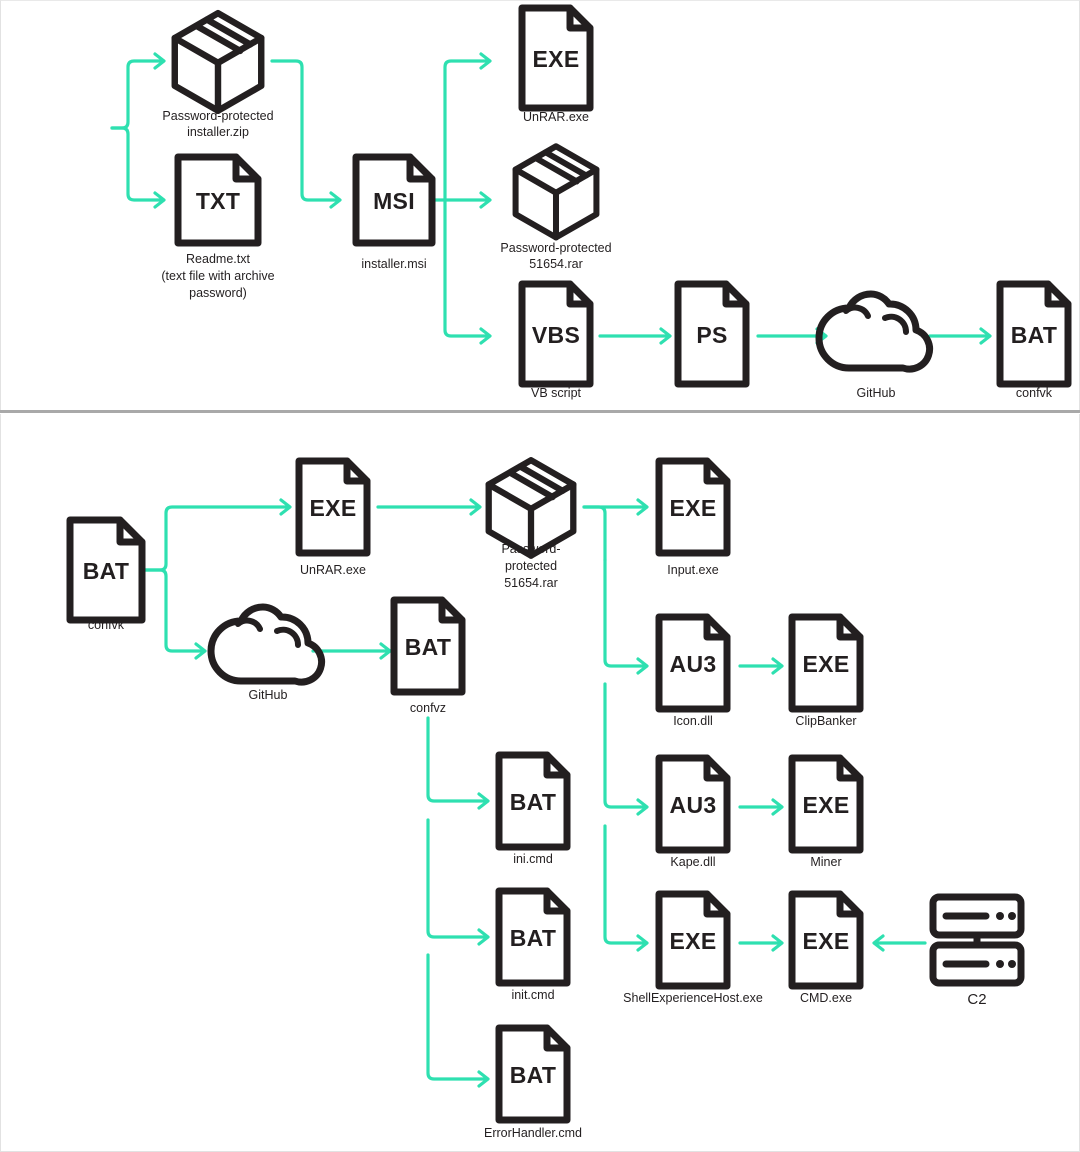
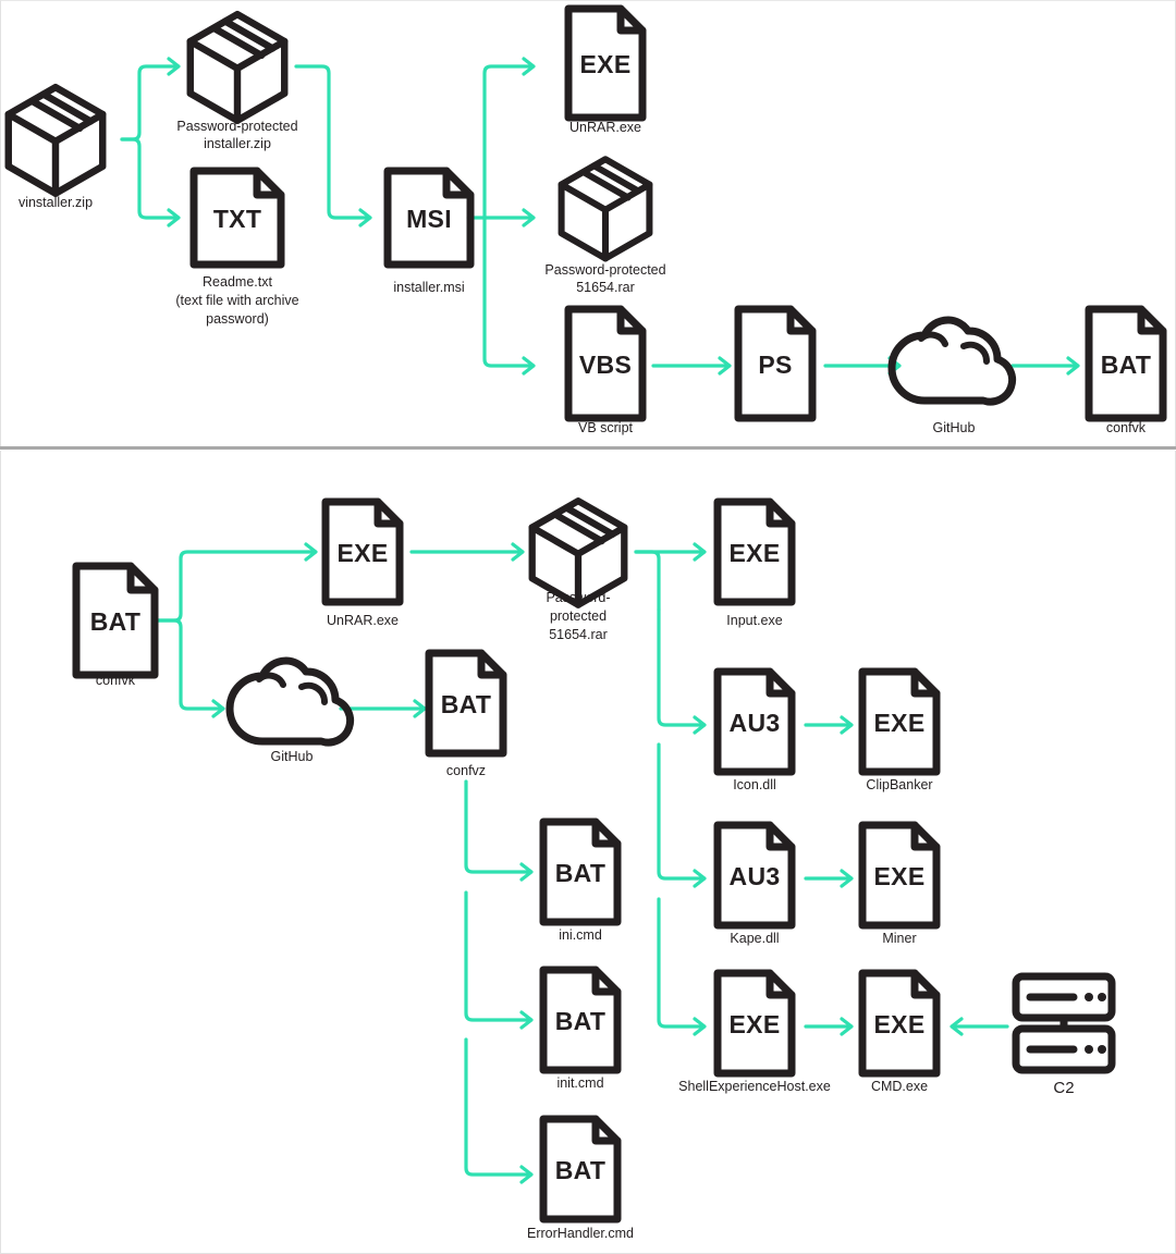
+ vinstaller.zip
  Password-protected
  installer.zip
  TXT
  Readme.txt
  (text file with archive
  password)
  MSI
  installer.msi
  EXE
  UnRAR.exe
  Password-protected
  51654.rar
  VBS
  VB script
  PS
  GitHub
  BAT
  confvk
  BAT
  confvk
  EXE
  UnRAR.exe
  GitHub
  BAT
  confvz
  Password-
  protected
  51654.rar
  EXE
  Input.exe
  AU3
  Icon.dll
  EXE
  ClipBanker
  AU3
  Kape.dll
  EXE
  Miner
  EXE
  ShellExperienceHost.exe
  EXE
  CMD.exe
  C2
  BAT
  ini.cmd
  BAT
  init.cmd
  BAT
  ErrorHandler.cmd
